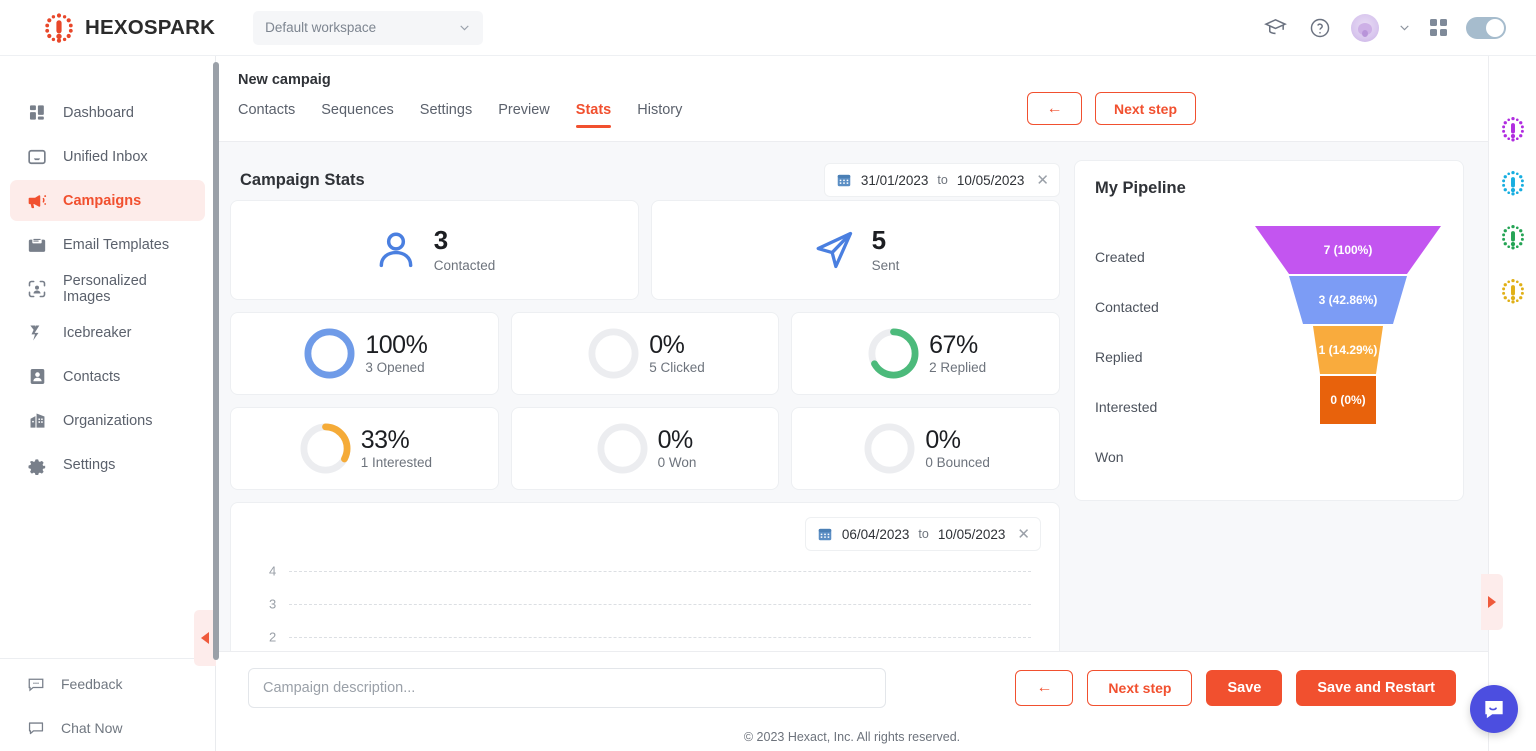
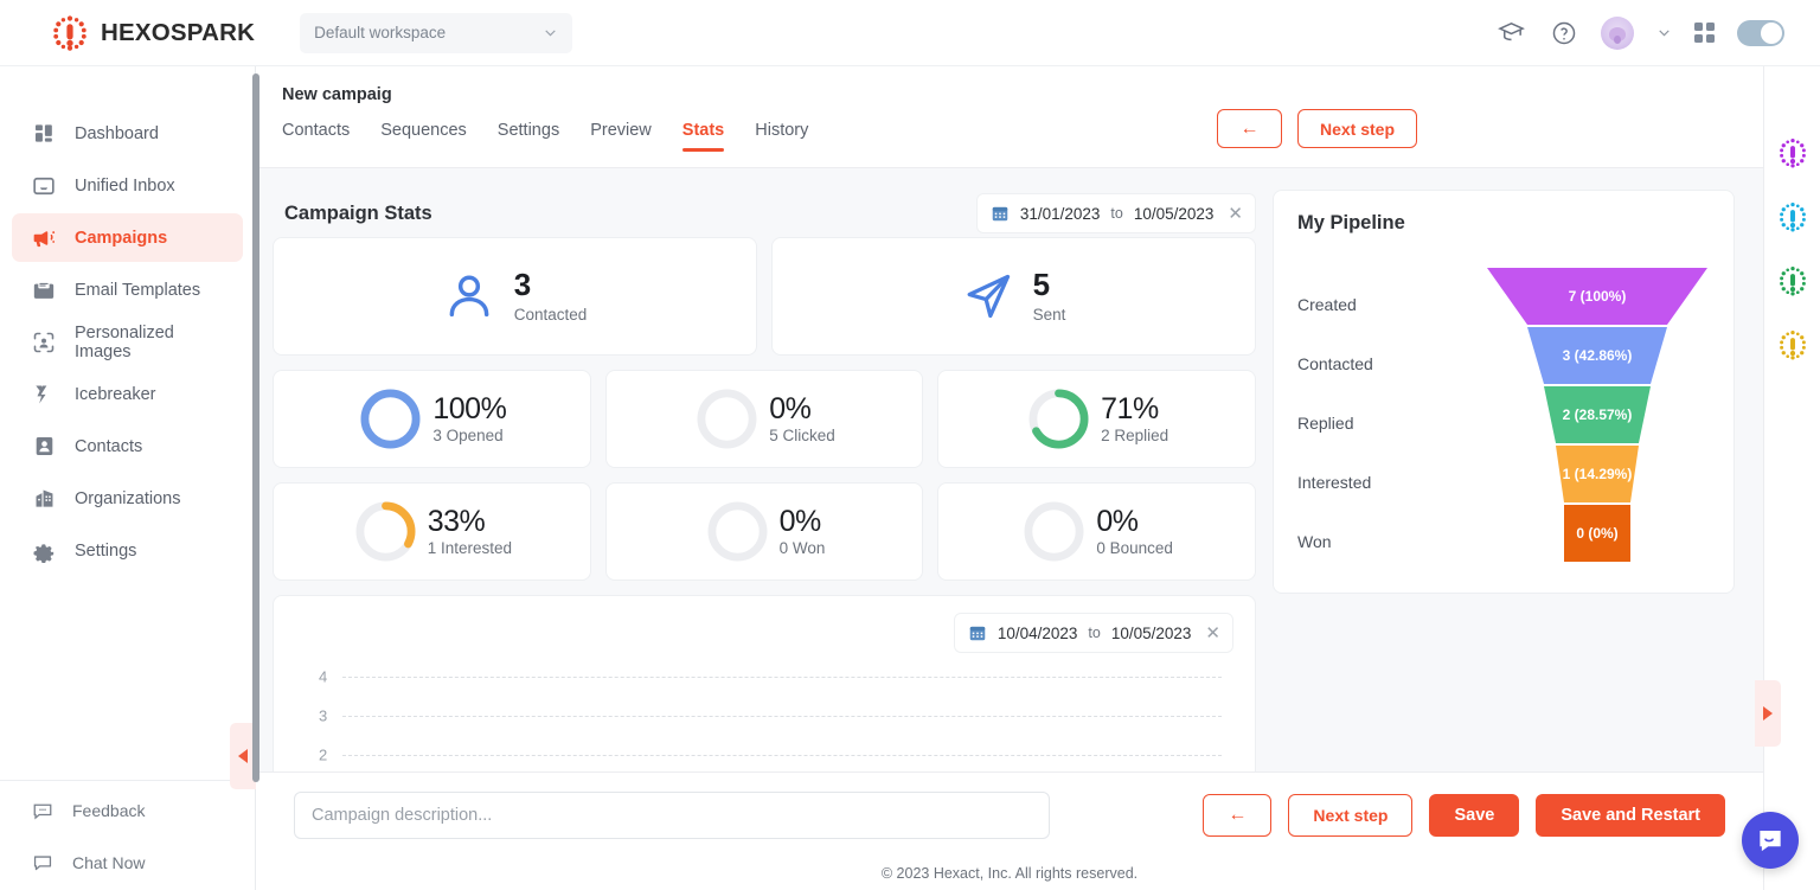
  HEXOSPARK
  Default workspace
  Dashboard
  Unified Inbox
  Campaigns
  Email Templates
  Personalized Images
  Icebreaker
  Contacts
  Organizations
  Settings
  Feedback
  Chat Now
  New campaig
  Contacts
  Sequences
  Settings
  Preview
  Stats
  History
  ←
  Next step
  Campaign Stats
  31/01/2023
  to
  10/05/2023
  ✕
  3
  Contacted
  5
  Sent
  100%
  3 Opened
  0%
  5 Clicked
- 67%
+ 71%
  2 Replied
  33%
  1 Interested
  0%
  0 Won
  0%
  0 Bounced
- 06/04/2023
+ 10/04/2023
  to
  10/05/2023
  ✕
  4
  3
  2
  My Pipeline
  Created
  Contacted
  Replied
  Interested
  Won
  7 (100%)
  3 (42.86%)
+ 2 (28.57%)
  1 (14.29%)
  0 (0%)
  Campaign description...
  ←
  Next step
  Save
  Save and Restart
  © 2023 Hexact, Inc. All rights reserved.
